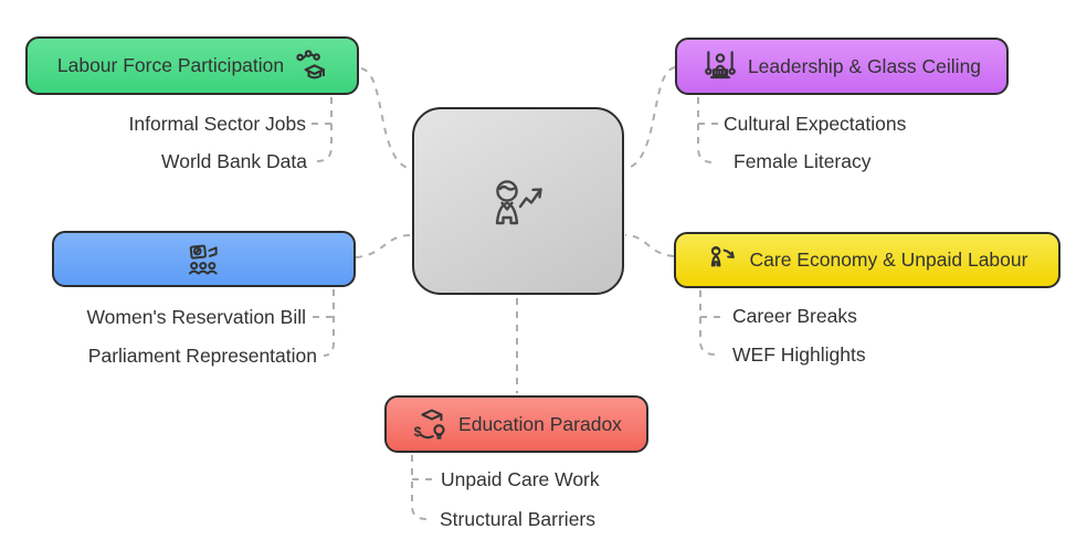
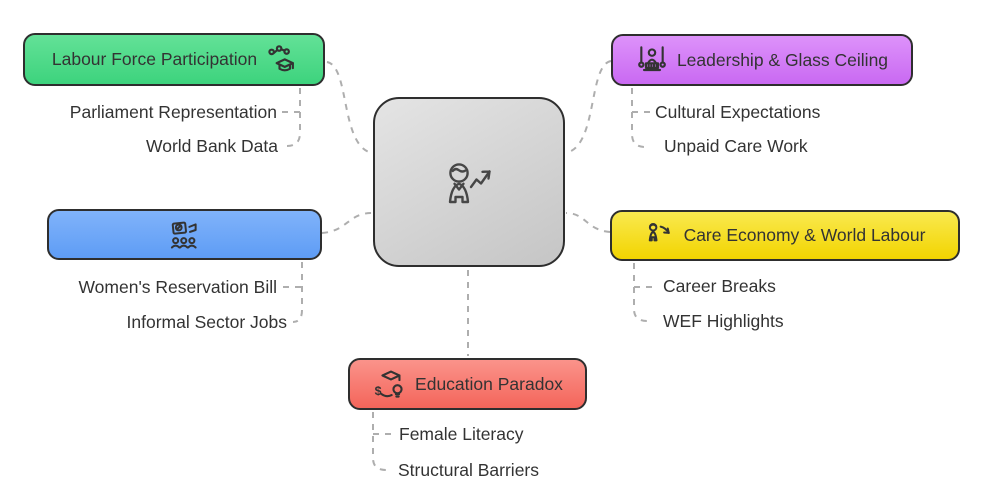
  Labour Force Participation
- Informal Sector Jobs
+ Parliament Representation
  World Bank Data
  Women's Reservation Bill
- Parliament Representation
+ Informal Sector Jobs
  Leadership & Glass Ceiling
  Cultural Expectations
- Female Literacy
+ Unpaid Care Work
- Care Economy & Unpaid Labour
+ Care Economy & World Labour
  Career Breaks
  WEF Highlights
  $
  Education Paradox
- Unpaid Care Work
+ Female Literacy
  Structural Barriers
